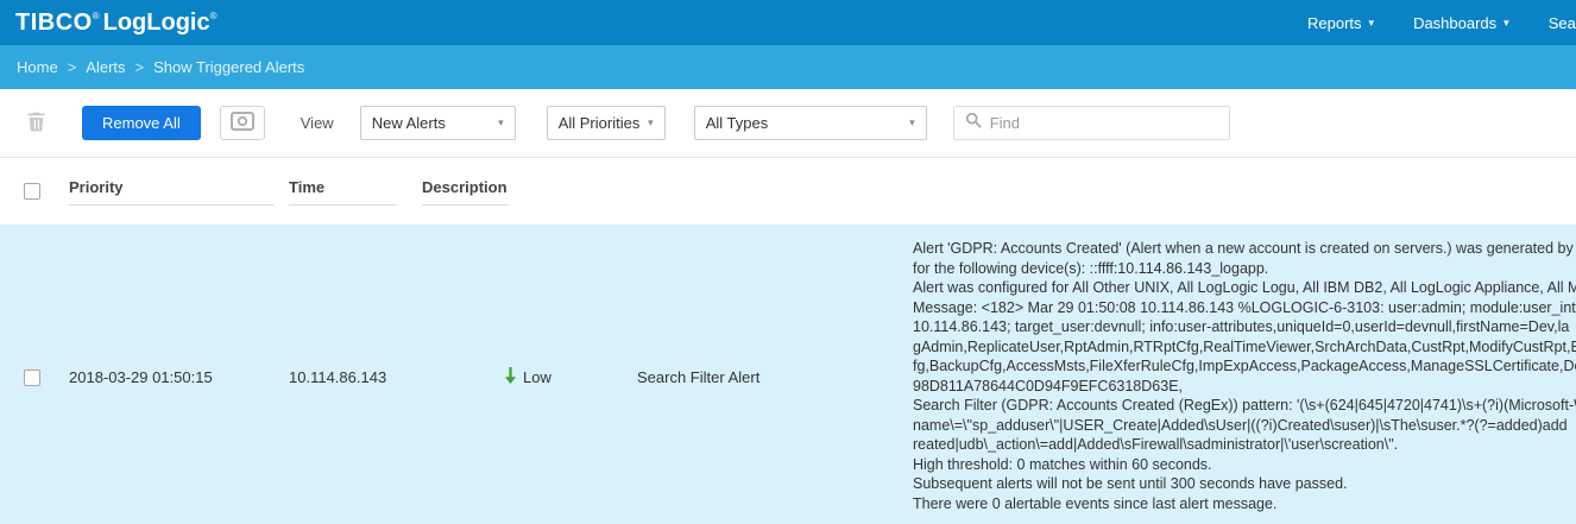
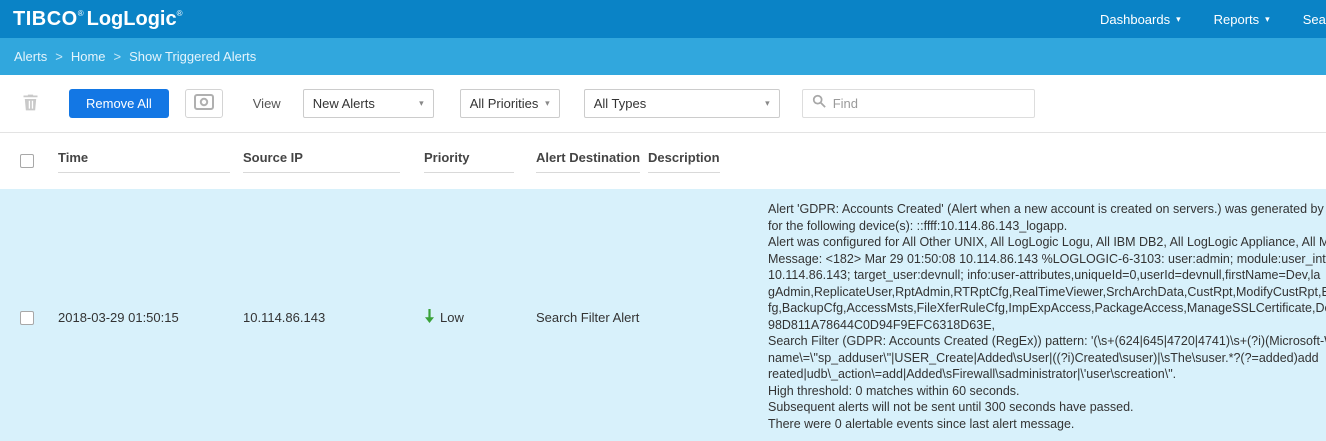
  TIBCO
  ®
  LogLogic
  ®
- Reports
+ Dashboards
  ▾
- Dashboards
+ Reports
  ▾
- Home
+ Alerts
  >
- Alerts
+ Home
  >
  Show Triggered Alerts
  Remove All
  View
  New Alerts
  ▾
  All Priorities
  ▾
  All Types
  ▾
  Find
- Priority
+ Time
+ Source IP
- Time
+ Priority
+ Alert Destination
  Description
  2018-03-29 01:50:15
  10.114.86.143
  Low
  Search Filter Alert
  Alert 'GDPR: Accounts Created' (Alert when a new account is created on servers.) was generated by
  for the following device(s): ::ffff:10.114.86.143_logapp.
  Alert was configured for All Other UNIX, All LogLogic Logu, All IBM DB2, All LogLogic Appliance, All M
  Message: <182> Mar 29 01:50:08 10.114.86.143 %LOGLOGIC-6-3103: user:admin; module:user_int
  10.114.86.143; target_user:devnull; info:user-attributes,uniqueId=0,userId=devnull,firstName=Dev,la
  gAdmin,ReplicateUser,RptAdmin,RTRptCfg,RealTimeViewer,SrchArchData,CustRpt,ModifyCustRpt,
  fg,BackupCfg,AccessMsts,FileXferRuleCfg,ImpExpAccess,PackageAccess,ManageSSLCertificate,D
  98D811A78644C0D94F9EFC6318D63E,
  Search Filter (GDPR: Accounts Created (RegEx)) pattern: '(\s+(624|645|4720|4741)\s+(?i)(Microsoft-
  name\=\"sp_adduser\"|USER_Create|Added\sUser|((?i)Created\suser)|\sThe\suser.*?(?=added)add
  reated|udb\_action\=add|Added\sFirewall\sadministrator|\'user\screation\".
  High threshold: 0 matches within 60 seconds.
  Subsequent alerts will not be sent until 300 seconds have passed.
  There were 0 alertable events since last alert message.
